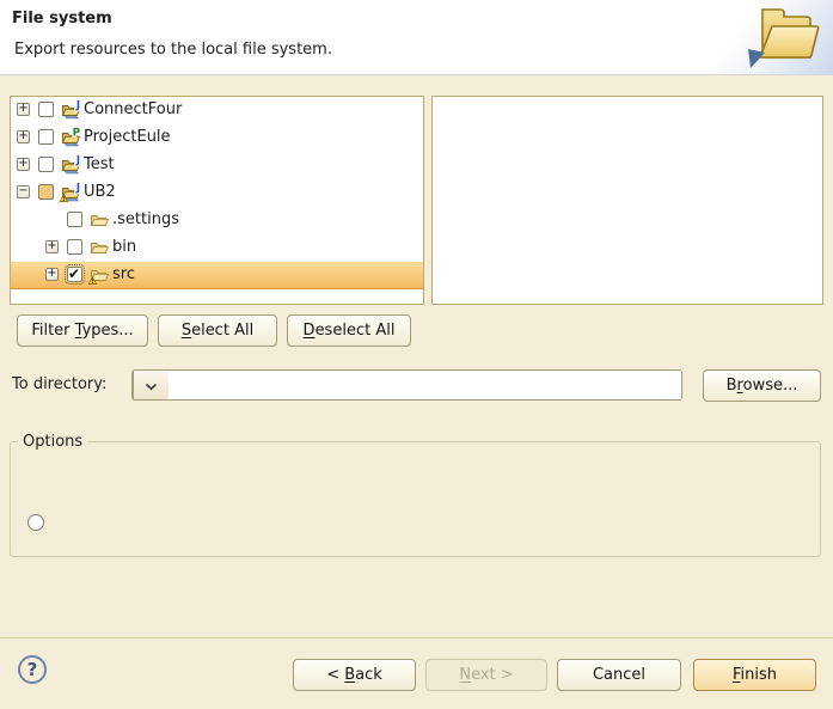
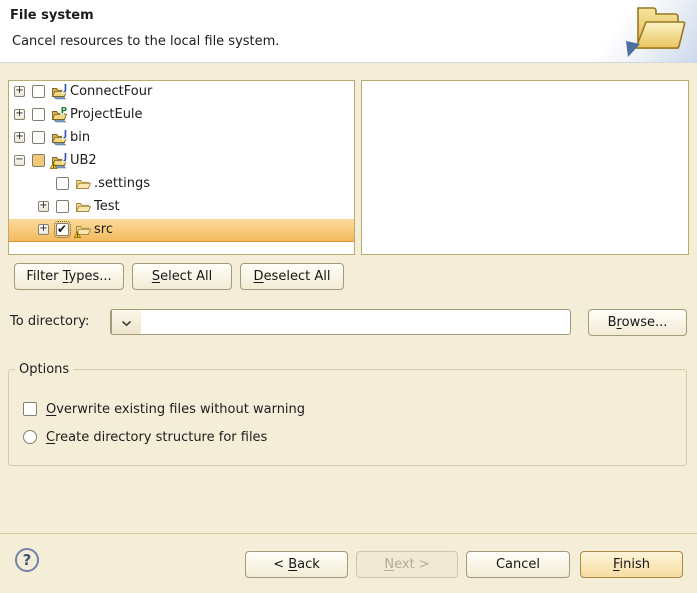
  File system
- Export resources to the local file system.
+ Cancel resources to the local file system.
  +
  J
  ConnectFour
  +
  P
  ProjectEule
  +
  J
- Test
+ bin
  −
  J
  UB2
  .settings
  +
- bin
+ Test
  +
  src
  Filter Types...
  Select All
  Deselect All
  To directory:
  Browse...
  Options
+ Overwrite existing files without warning
+ Create directory structure for files
  ?
  < Back
  Next >
  Cancel
  Finish
